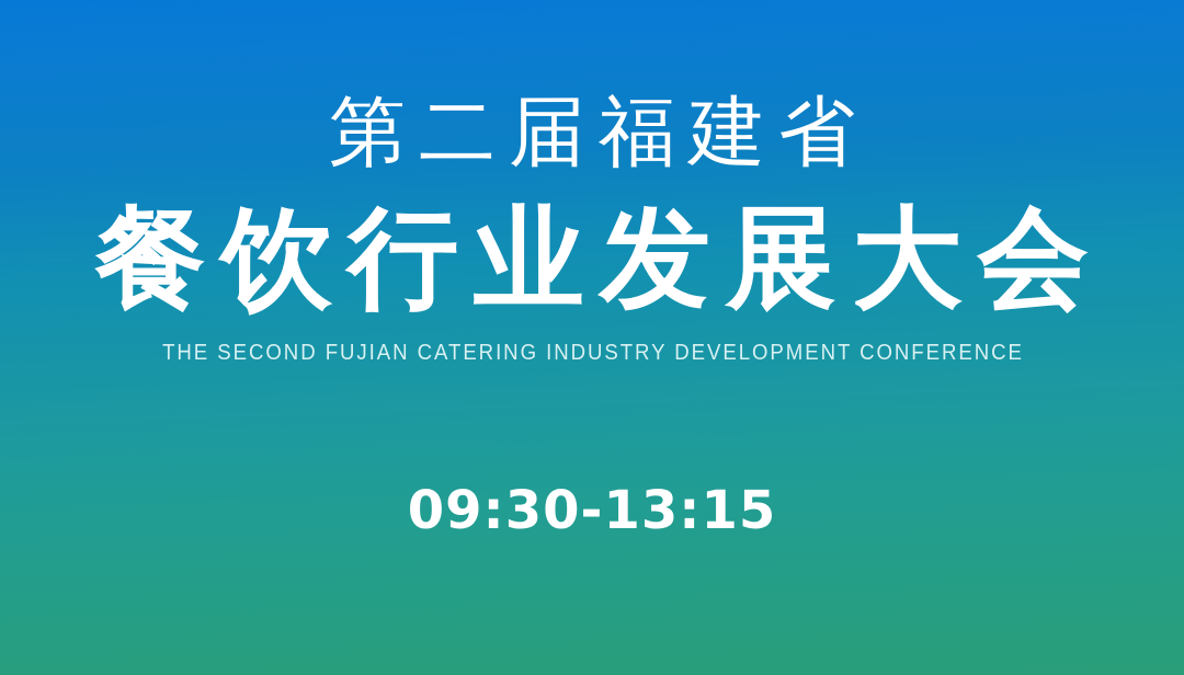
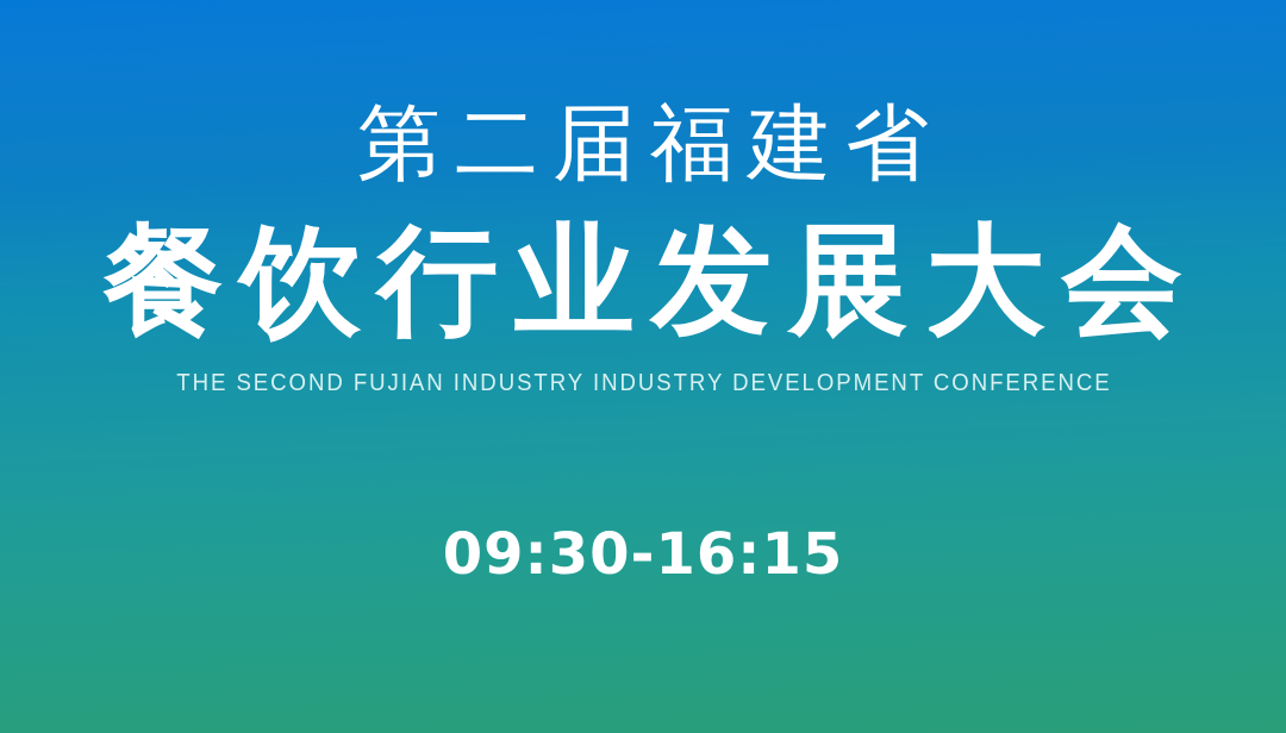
  第二届福建省
  餐饮行业发展大会
- THE SECOND FUJIAN CATERING INDUSTRY DEVELOPMENT CONFERENCE
+ THE SECOND FUJIAN INDUSTRY INDUSTRY DEVELOPMENT CONFERENCE
- 09:30-13:15
+ 09:30-16:15
